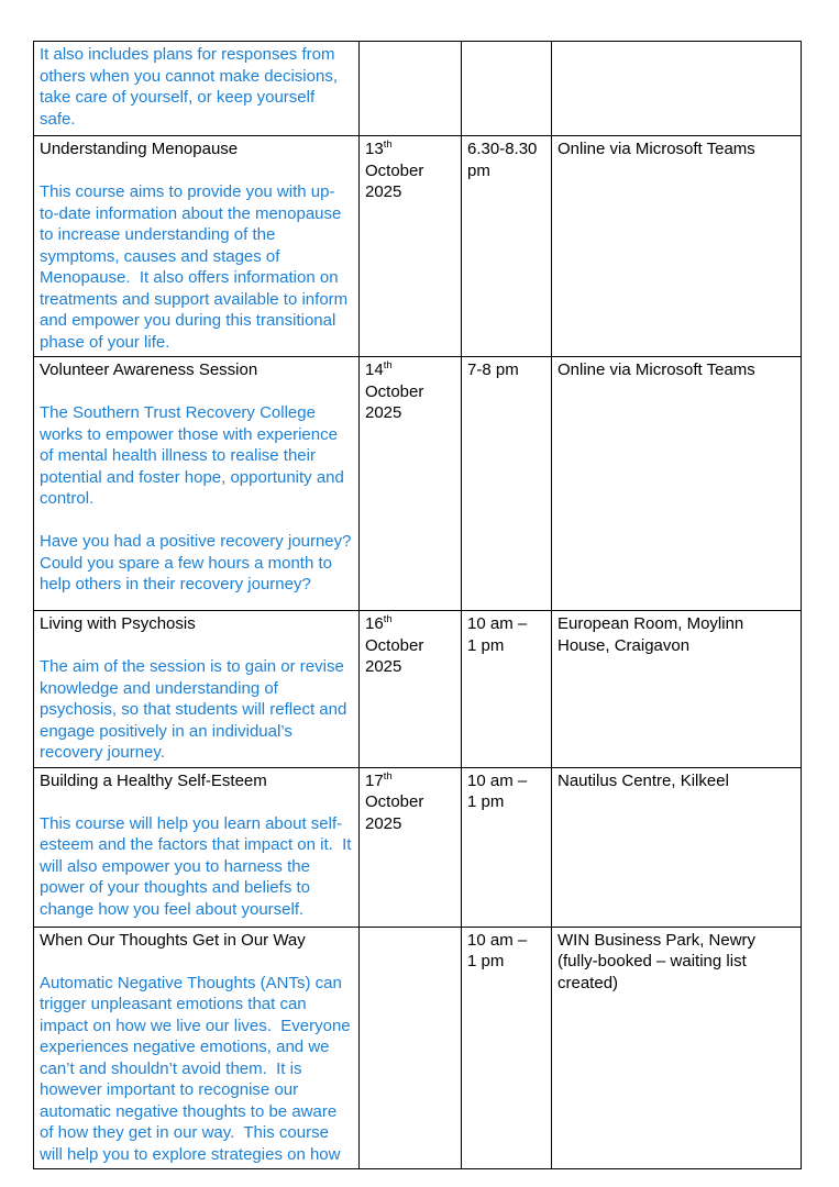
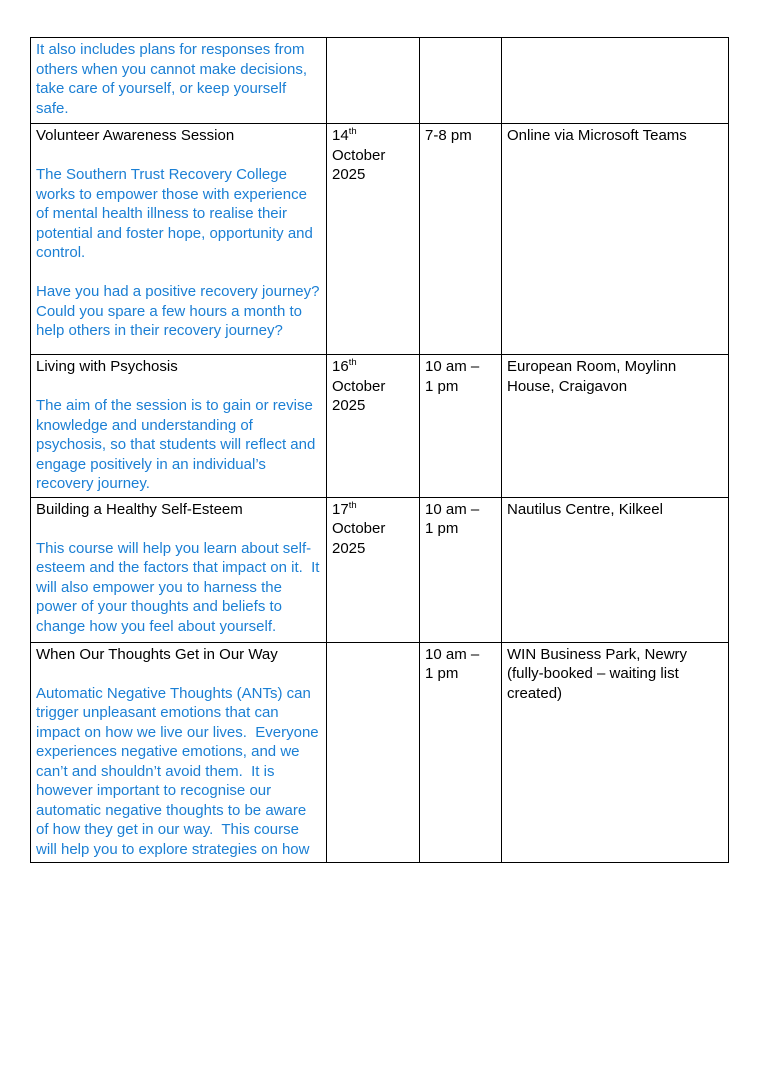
  It also includes plans for responses from others when you cannot make decisions, take care of yourself, or keep yourself safe.
- Understanding Menopause This course aims to provide you with up-to-date information about the menopause to increase understanding of the symptoms, causes and stages of Menopause. It also offers information on treatments and support available to inform and empower you during this transitional phase of your life.	13th October 2025	6.30-8.30 pm	Online via Microsoft Teams
  Volunteer Awareness Session The Southern Trust Recovery College works to empower those with experience of mental health illness to realise their potential and foster hope, opportunity and control. Have you had a positive recovery journey? Could you spare a few hours a month to help others in their recovery journey?	14th October 2025	7-8 pm	Online via Microsoft Teams
  Living with Psychosis The aim of the session is to gain or revise knowledge and understanding of psychosis, so that students will reflect and engage positively in an individual’s recovery journey.	16th October 2025	10 am – 1 pm	European Room, Moylinn House, Craigavon
  Building a Healthy Self-Esteem This course will help you learn about self-esteem and the factors that impact on it. It will also empower you to harness the power of your thoughts and beliefs to change how you feel about yourself.	17th October 2025	10 am – 1 pm	Nautilus Centre, Kilkeel
  When Our Thoughts Get in Our Way Automatic Negative Thoughts (ANTs) can trigger unpleasant emotions that can impact on how we live our lives. Everyone experiences negative emotions, and we can’t and shouldn’t avoid them. It is however important to recognise our automatic negative thoughts to be aware of how they get in our way. This course will help you to explore strategies on how		10 am – 1 pm	WIN Business Park, Newry (fully-booked – waiting list created)
